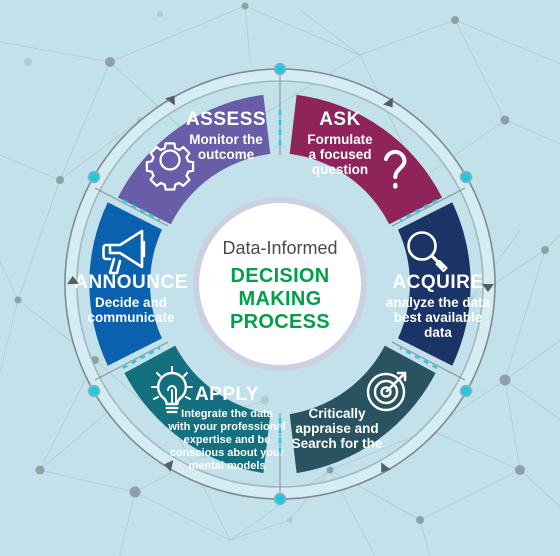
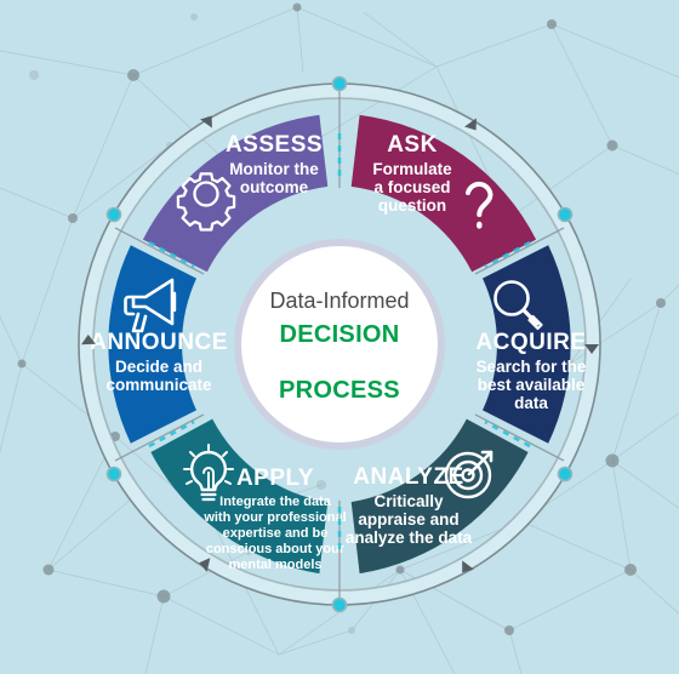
  ASSESS
  Monitor the
  outcome
  ASK
  Formulate
  a focused
  question
  ACQUIRE
- analyze the data
+ Search for the
  best available
  data
+ ANALYZE
  Critically
  appraise and
- Search for the
+ analyze the data
  APPLY
  Integrate the data
  with your professional
  expertise and be
  conscious about your
  mental models
  ANNOUNCE
  Decide and
  communicate
  Data-Informed
  DECISION
- MAKING
  PROCESS
